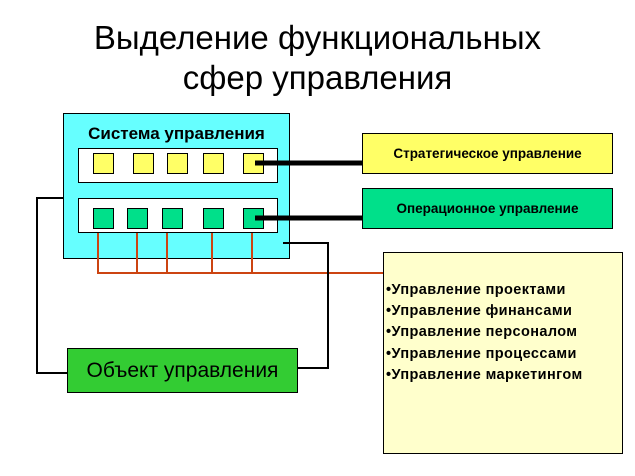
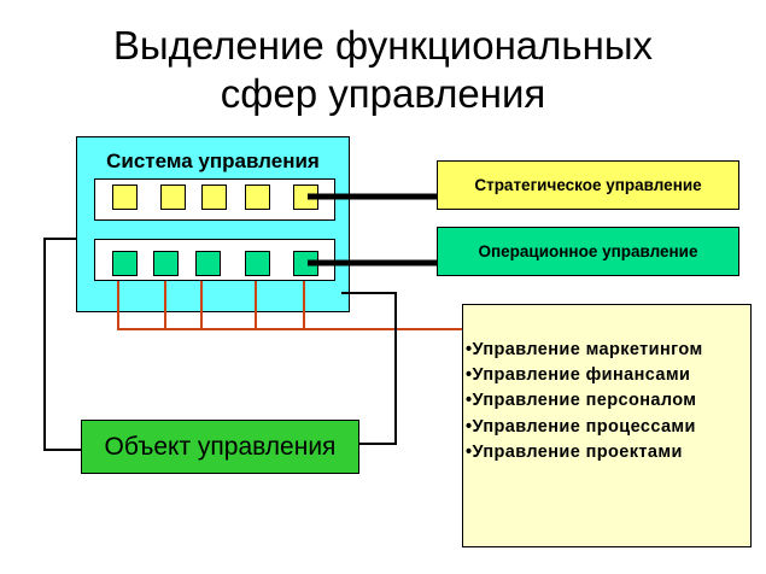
  Выделение функциональных
  сфер управления
  Система управления
  Стратегическое управление
  Операционное управление
- •Управление проектами
+ •Управление маркетингом
  •Управление финансами
  •Управление персоналом
  •Управление процессами
- •Управление маркетингом
+ •Управление проектами
  Объект управления
